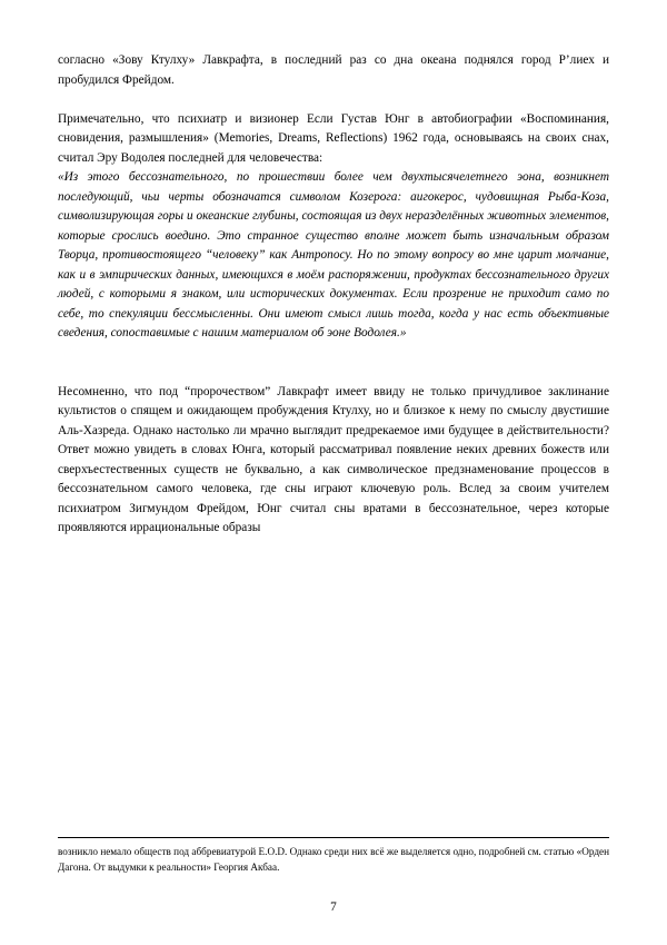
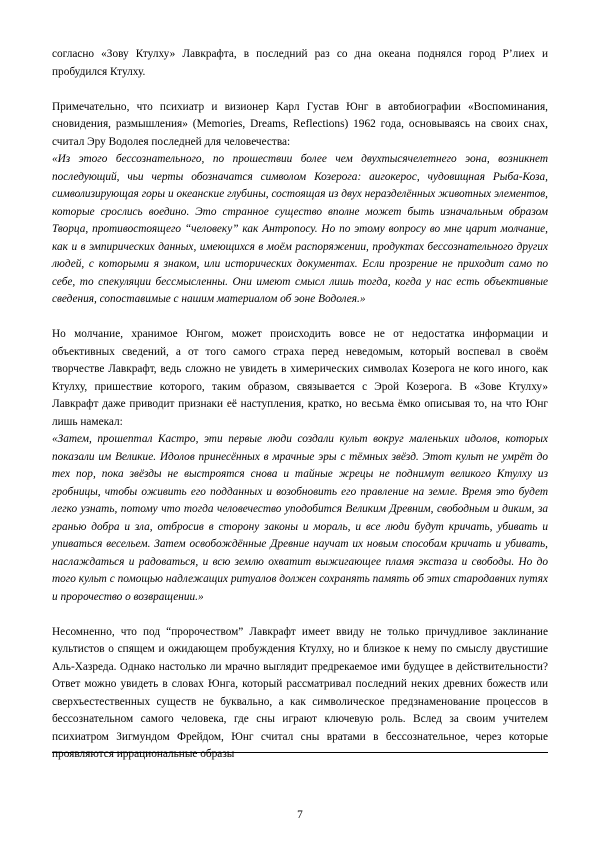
- согласно «Зову Ктулху» Лавкрафта, в последний раз со дна океана поднялся город Р’лиех и пробудился Фрейдом.
+ согласно «Зову Ктулху» Лавкрафта, в последний раз со дна океана поднялся город Р’лиех и пробудился Ктулху.
- Примечательно, что психиатр и визионер Если Густав Юнг в автобиографии «Воспоминания, сновидения, размышления» (Memories, Dreams, Reflections) 1962 года, основываясь на своих снах, считал Эру Водолея последней для человечества:
+ Примечательно, что психиатр и визионер Карл Густав Юнг в автобиографии «Воспоминания, сновидения, размышления» (Memories, Dreams, Reflections) 1962 года, основываясь на своих снах, считал Эру Водолея последней для человечества:
  «Из этого бессознательного, по прошествии более чем двухтысячелетнего эона, возникнет последующий, чьи черты обозначатся символом Козерога: аигокерос, чудовищная Рыба-Коза, символизирующая горы и океанские глубины, состоящая из двух неразделённых животных элементов, которые срослись воедино. Это странное существо вполне может быть изначальным образом Творца, противостоящего “человеку” как Антропосу. Но по этому вопросу во мне царит молчание, как и в эмпирических данных, имеющихся в моём распоряжении, продуктах бессознательного других людей, с которыми я знаком, или исторических документах. Если прозрение не приходит само по себе, то спекуляции бессмысленны. Они имеют смысл лишь тогда, когда у нас есть объективные сведения, сопоставимые с нашим материалом об эоне Водолея.»
+ Но молчание, хранимое Юнгом, может происходить вовсе не от недостатка информации и объективных сведений, а от того самого страха перед неведомым, который воспевал в своём творчестве Лавкрафт, ведь сложно не увидеть в химерических символах Козерога не кого иного, как Ктулху, пришествие которого, таким образом, связывается с Эрой Козерога. В «Зове Ктулху» Лавкрафт даже приводит признаки её наступления, кратко, но весьма ёмко описывая то, на что Юнг лишь намекал:
+ «Затем, прошептал Кастро, эти первые люди создали культ вокруг маленьких идолов, которых показали им Великие. Идолов принесённых в мрачные эры с тёмных звёзд. Этот культ не умрёт до тех пор, пока звёзды не выстроятся снова и тайные жрецы не поднимут великого Ктулху из гробницы, чтобы оживить его подданных и возобновить его правление на земле. Время это будет легко узнать, потому что тогда человечество уподобится Великим Древним, свободным и диким, за гранью добра и зла, отбросив в сторону законы и мораль, и все люди будут кричать, убивать и упиваться весельем. Затем освобождённые Древние научат их новым способам кричать и убивать, наслаждаться и радоваться, и всю землю охватит выжигающее пламя экстаза и свободы. Но до того культ с помощью надлежащих ритуалов должен сохранять память об этих стародавних путях и пророчество о возвращении.»
- Несомненно, что под “пророчеством” Лавкрафт имеет ввиду не только причудливое заклинание культистов о спящем и ожидающем пробуждения Ктулху, но и близкое к нему по смыслу двустишие Аль-Хазреда. Однако настолько ли мрачно выглядит предрекаемое ими будущее в действительности? Ответ можно увидеть в словах Юнга, который рассматривал появление неких древних божеств или сверхъестественных существ не буквально, а как символическое предзнаменование процессов в бессознательном самого человека, где сны играют ключевую роль. Вслед за своим учителем психиатром Зигмундом Фрейдом, Юнг считал сны вратами в бессознательное, через которые проявляются иррациональные образы
+ Несомненно, что под “пророчеством” Лавкрафт имеет ввиду не только причудливое заклинание культистов о спящем и ожидающем пробуждения Ктулху, но и близкое к нему по смыслу двустишие Аль-Хазреда. Однако настолько ли мрачно выглядит предрекаемое ими будущее в действительности? Ответ можно увидеть в словах Юнга, который рассматривал последний неких древних божеств или сверхъестественных существ не буквально, а как символическое предзнаменование процессов в бессознательном самого человека, где сны играют ключевую роль. Вслед за своим учителем психиатром Зигмундом Фрейдом, Юнг считал сны вратами в бессознательное, через которые проявляются иррациональные образы
- возникло немало обществ под аббревиатурой E.O.D. Однако среди них всё же выделяется одно, подробней см. статью «Орден Дагона. От выдумки к реальности» Георгия Акбаа.
  7
